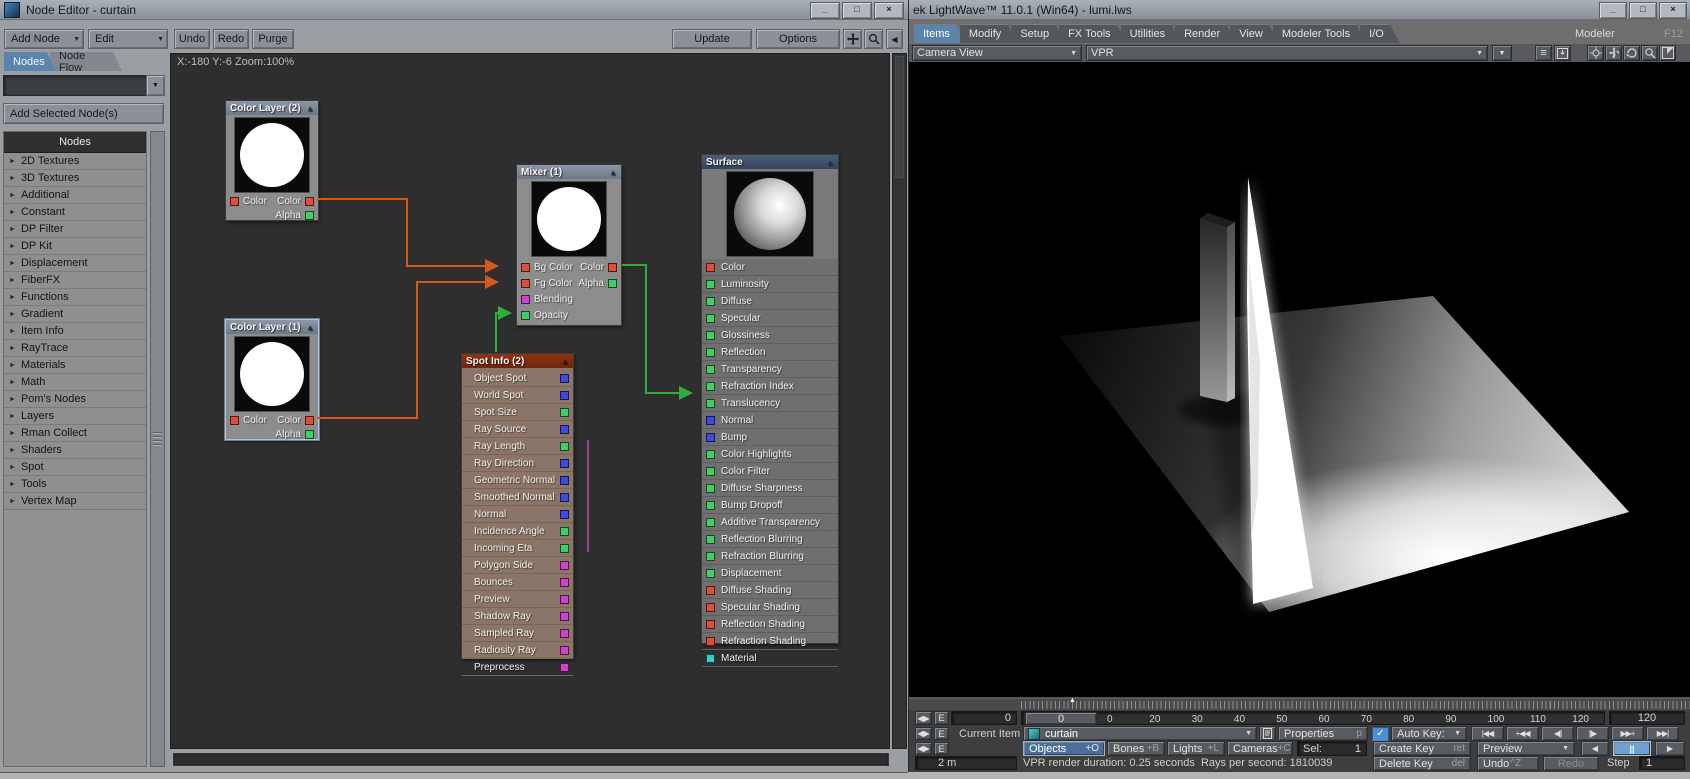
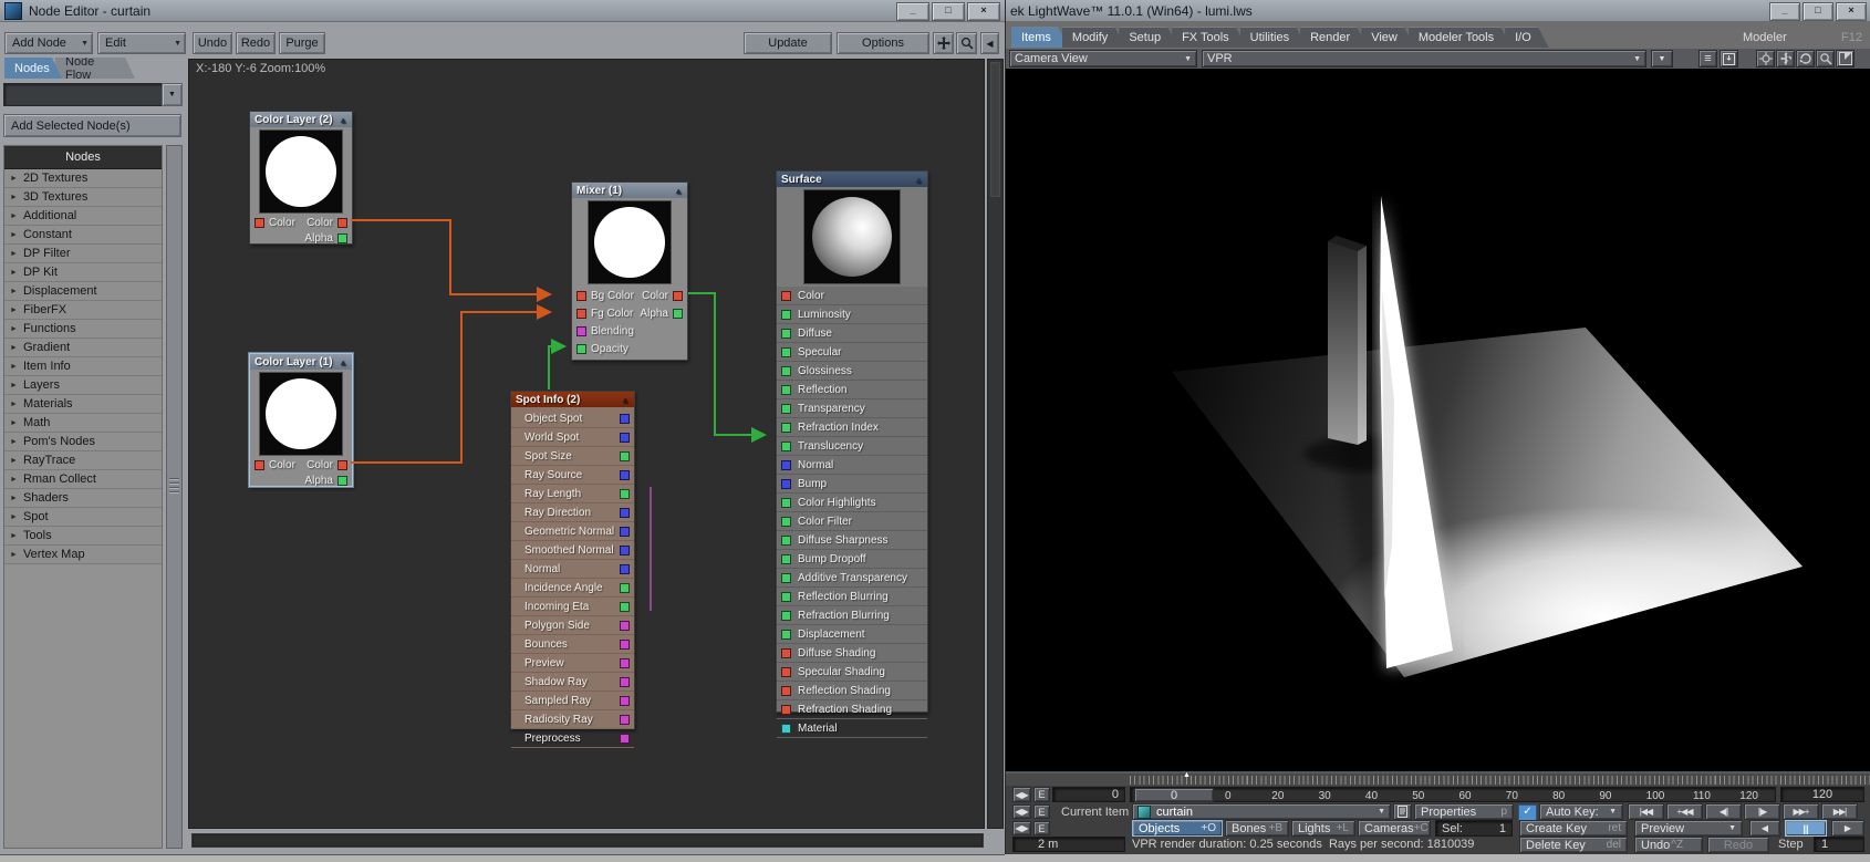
  Node Editor - curtain
  _
  □
  ×
  Add Node
  Edit
  Undo
  Redo
  Purge
  Update
  Options
  ◀
  Node Flow
  Nodes
  Add Selected Node(s)
  Nodes
  2D Textures
  3D Textures
  Additional
  Constant
  DP Filter
  DP Kit
  Displacement
  FiberFX
  Functions
  Gradient
  Item Info
- RayTrace
+ Layers
  Materials
  Math
  Pom's Nodes
- Layers
+ RayTrace
  Rman Collect
  Shaders
  Spot
  Tools
  Vertex Map
  X:-180 Y:-6 Zoom:100%
  Color Layer (2)
  ▲
  Color
  Color
  Alpha
  Color Layer (1)
  ▲
  Color
  Color
  Alpha
  Mixer (1)
  ▲
  Bg Color
  Fg Color
  Blending
  Opacity
  Color
  Alpha
  Spot Info (2)
  ▲
  Object Spot
  World Spot
  Spot Size
  Ray Source
  Ray Length
  Ray Direction
  Geometric Normal
  Smoothed Normal
  Normal
  Incidence Angle
  Incoming Eta
  Polygon Side
  Bounces
  Preview
  Shadow Ray
  Sampled Ray
  Radiosity Ray
  Preprocess
  Surface
  ▲
  Color
  Luminosity
  Diffuse
  Specular
  Glossiness
  Reflection
  Transparency
  Refraction Index
  Translucency
  Normal
  Bump
  Color Highlights
  Color Filter
  Diffuse Sharpness
  Bump Dropoff
  Additive Transparency
  Reflection Blurring
  Refraction Blurring
  Displacement
  Diffuse Shading
  Specular Shading
  Reflection Shading
  Refraction Shading
  Material
  ek LightWave™ 11.0.1 (Win64) - lumi.lws
  _
  □
  ×
  Items
  Modify
  Setup
  FX Tools
  Utilities
  Render
  View
  Modeler Tools
  I/O
  Modeler
  F12
  Camera View
  VPR
  ≡
  ◀▶
  E
  0
  0
  0 20 30 40 50 60 70 80 90 100 110 120
  120
  ◀▶
  E
  Current Item
  curtain
  Properties
  p
  ✓
  Auto Key:
  |◀◀
  +◀◀
  ◀||
  ||▶
  ▶▶+
  ▶▶|
  ◀▶
  E
  Objects
  +O
  Bones
  +B
  Lights
  +L
  Cameras
  +C
  Sel:
  1
  Create Key
  ret
  Preview
  ◀
  ||
  ▶
  2 m
  VPR render duration: 0.25 seconds Rays per second: 1810039
  Delete Key
  del
  Undo
  ^Z
  Redo
  Step
  1
